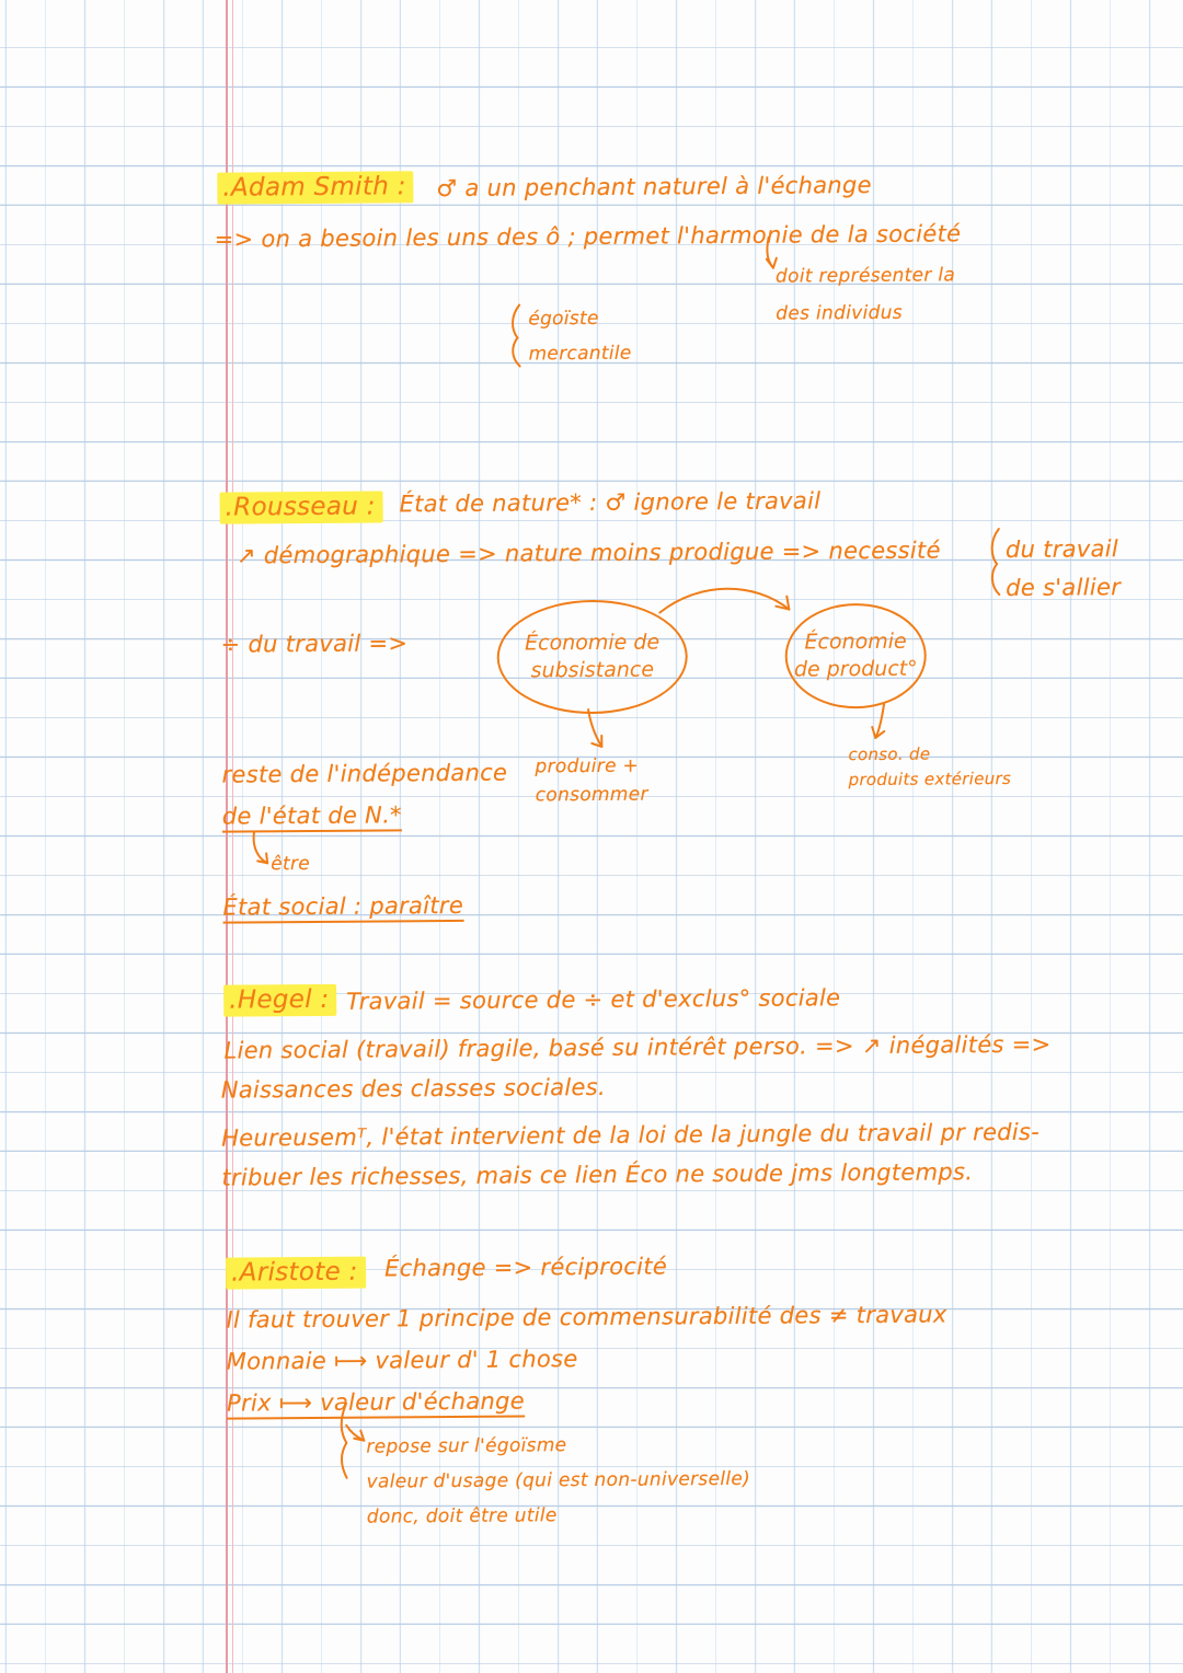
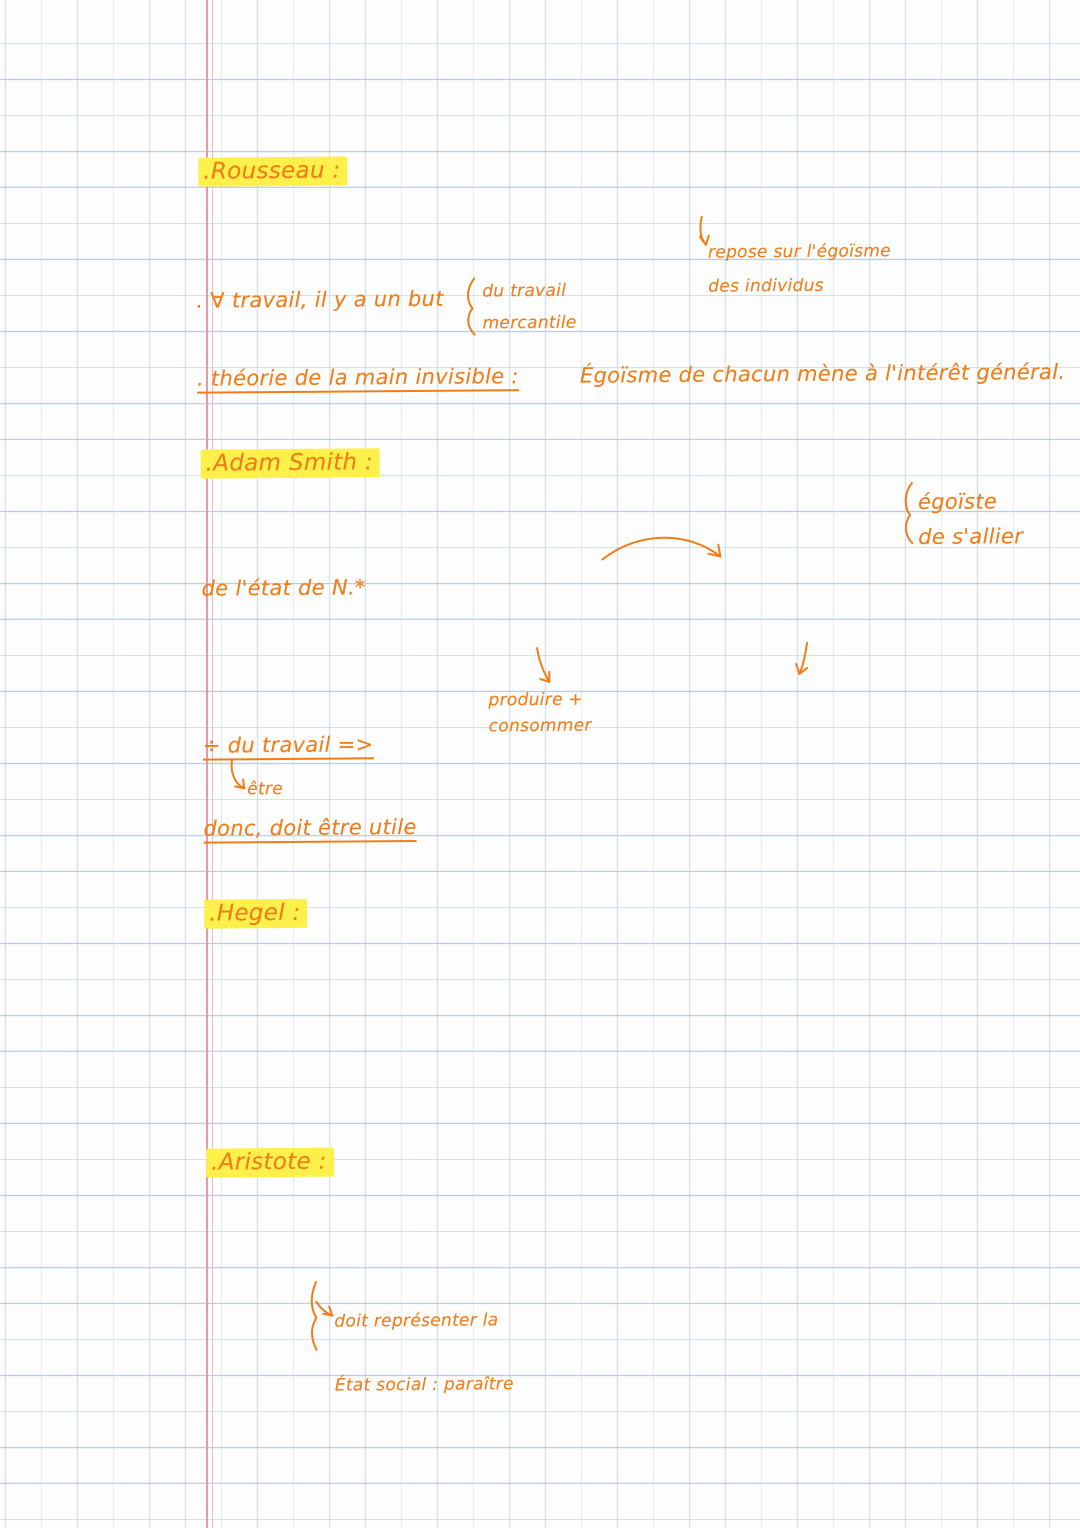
- .Adam Smith :
+ .Rousseau :
- ♂ a un penchant naturel à l'échange
- => on a besoin les uns des ô ; permet l'harmonie de la société
- doit représenter la
+ repose sur l'égoïsme
  des individus
+ . ∀ travail, il y a un but
- égoïste
+ du travail
  mercantile
+ . théorie de la main invisible :
+ Égoïsme de chacun mène à l'intérêt général.
- .Rousseau :
+ .Adam Smith :
- État de nature* : ♂ ignore le travail
- ↗ démographique => nature moins prodigue => necessité
- du travail
+ égoïste
  de s'allier
- ÷ du travail =>
+ de l'état de N.*
- Économie de
- subsistance
- Économie
- de product°
  produire +
  consommer
- conso. de
- produits extérieurs
- reste de l'indépendance
- de l'état de N.*
+ ÷ du travail =>
  être
- État social : paraître
+ donc, doit être utile
  .Hegel :
- Travail = source de ÷ et d'exclus° sociale
- Lien social (travail) fragile, basé su intérêt perso. => ↗ inégalités =>
- Naissances des classes sociales.
- Heureusemᵀ, l'état intervient de la loi de la jungle du travail pr redis-
- tribuer les richesses, mais ce lien Éco ne soude jms longtemps.
  .Aristote :
- Échange => réciprocité
- Il faut trouver 1 principe de commensurabilité des ≠ travaux
- Monnaie ⟼ valeur d' 1 chose
- Prix ⟼ valeur d'échange
- repose sur l'égoïsme
+ doit représenter la
- valeur d'usage (qui est non-universelle)
- donc, doit être utile
+ État social : paraître
